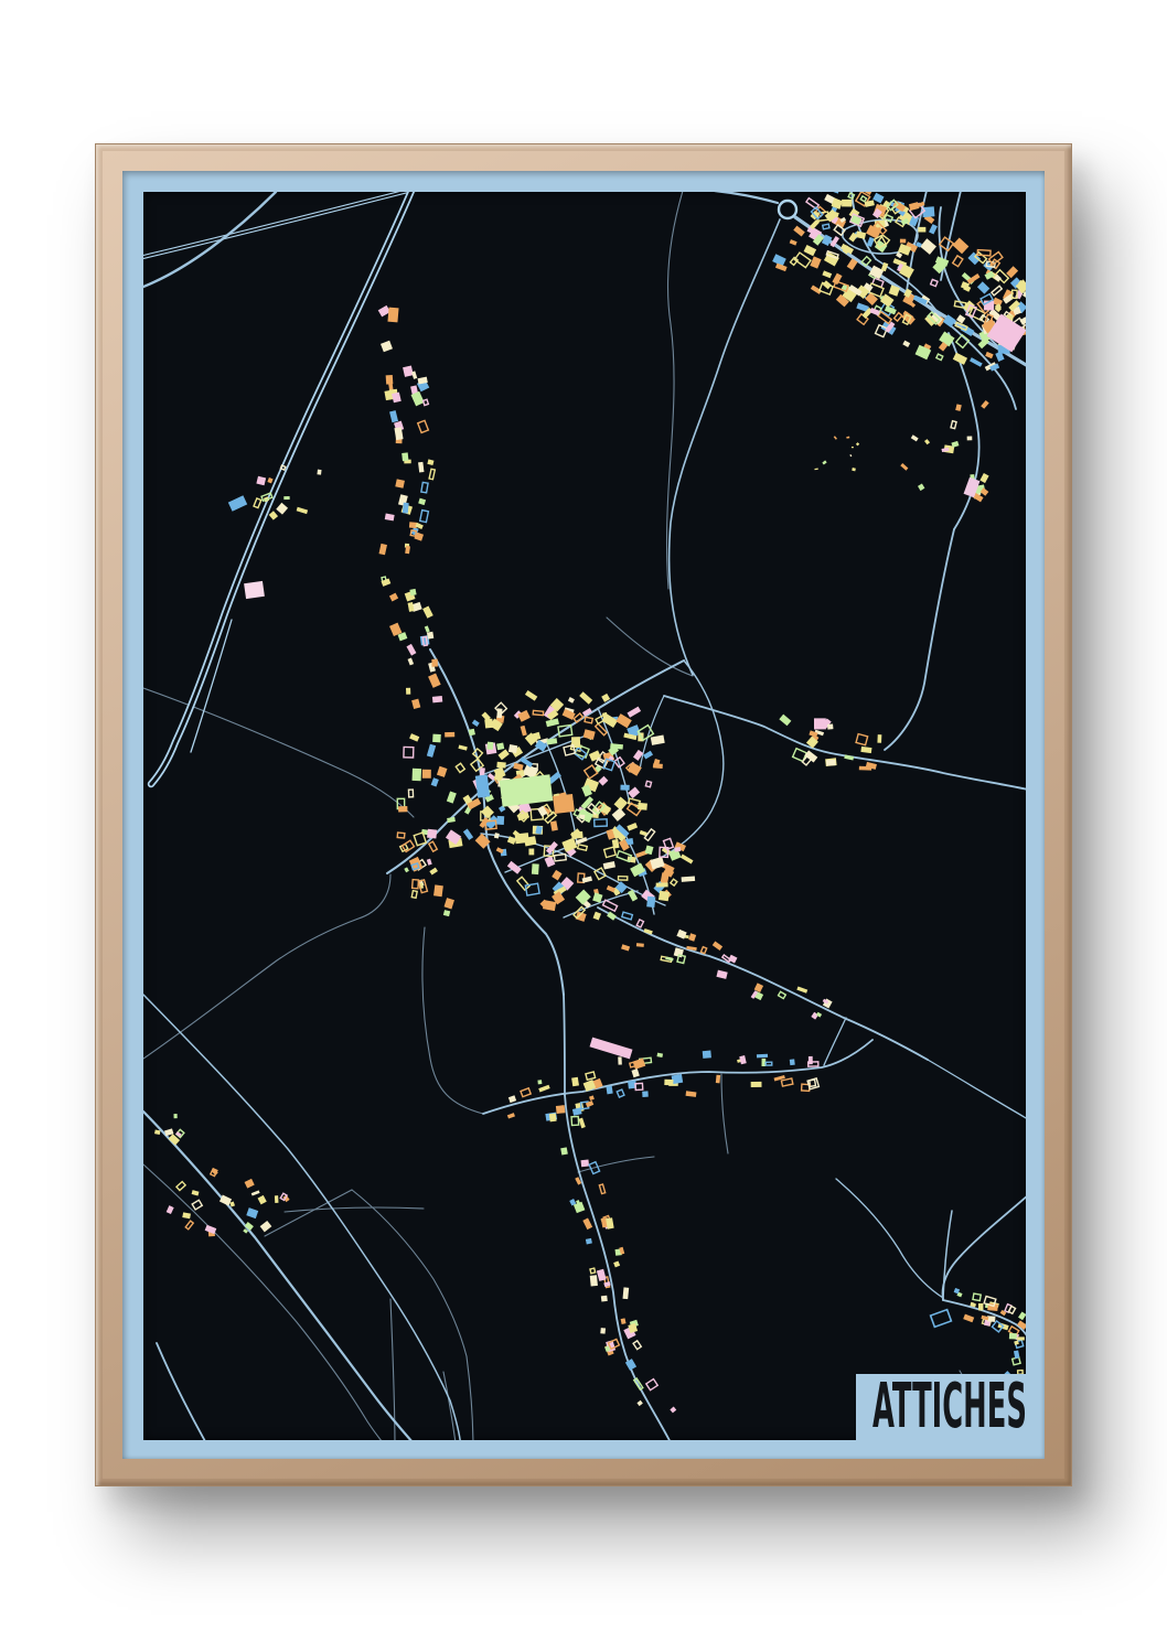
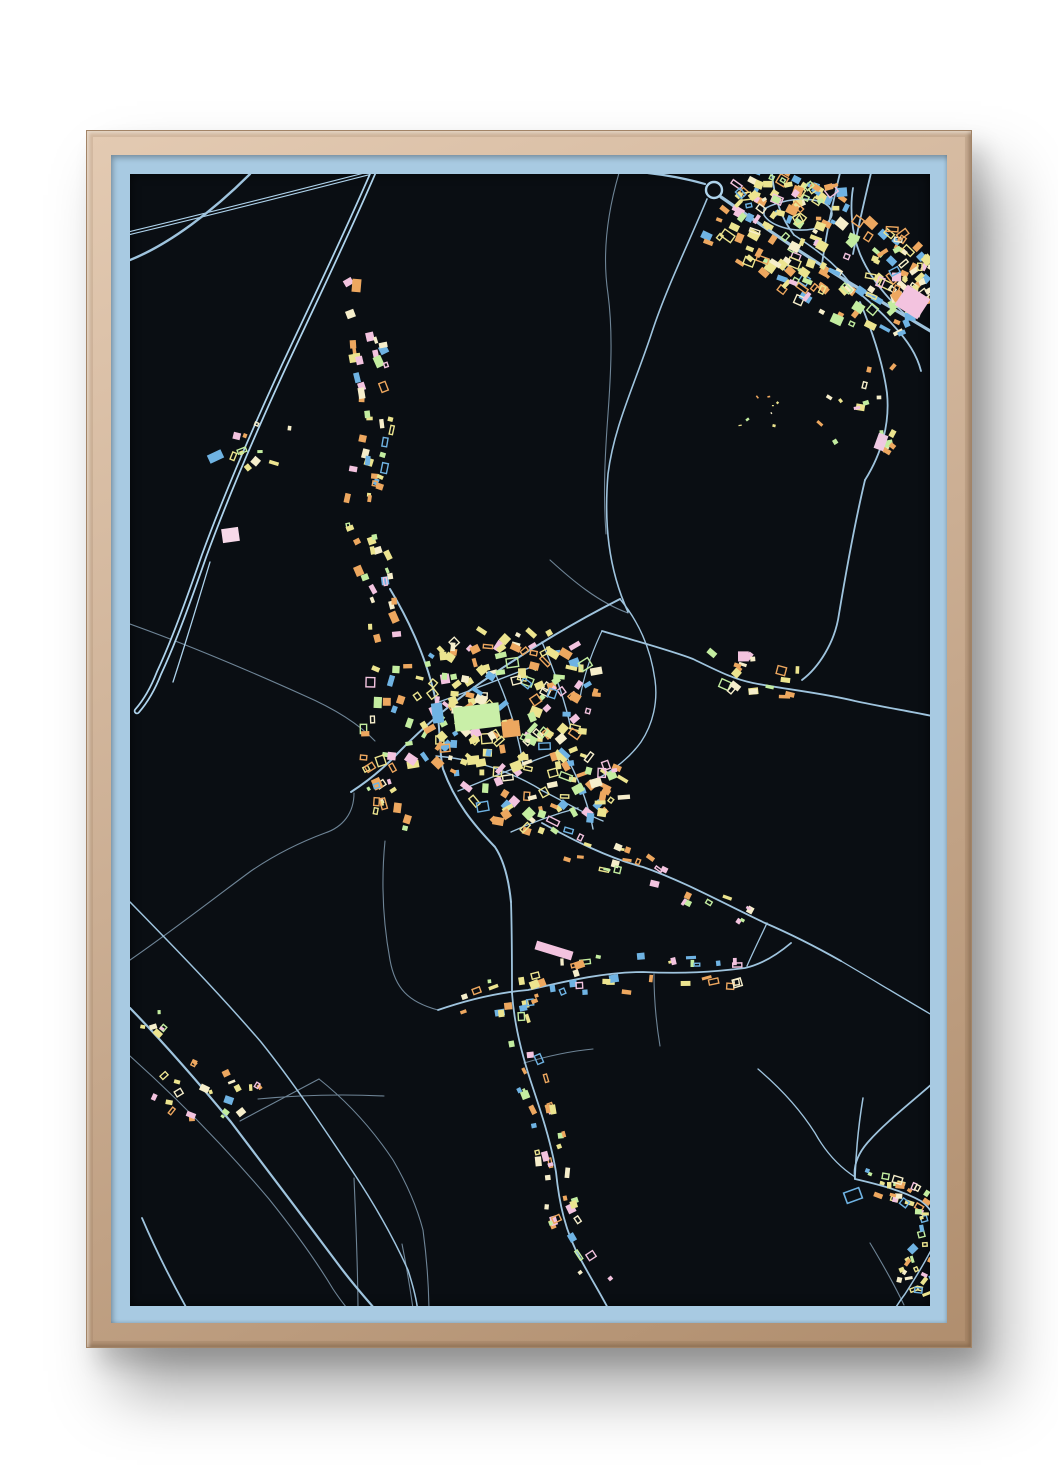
- ATTICHES
